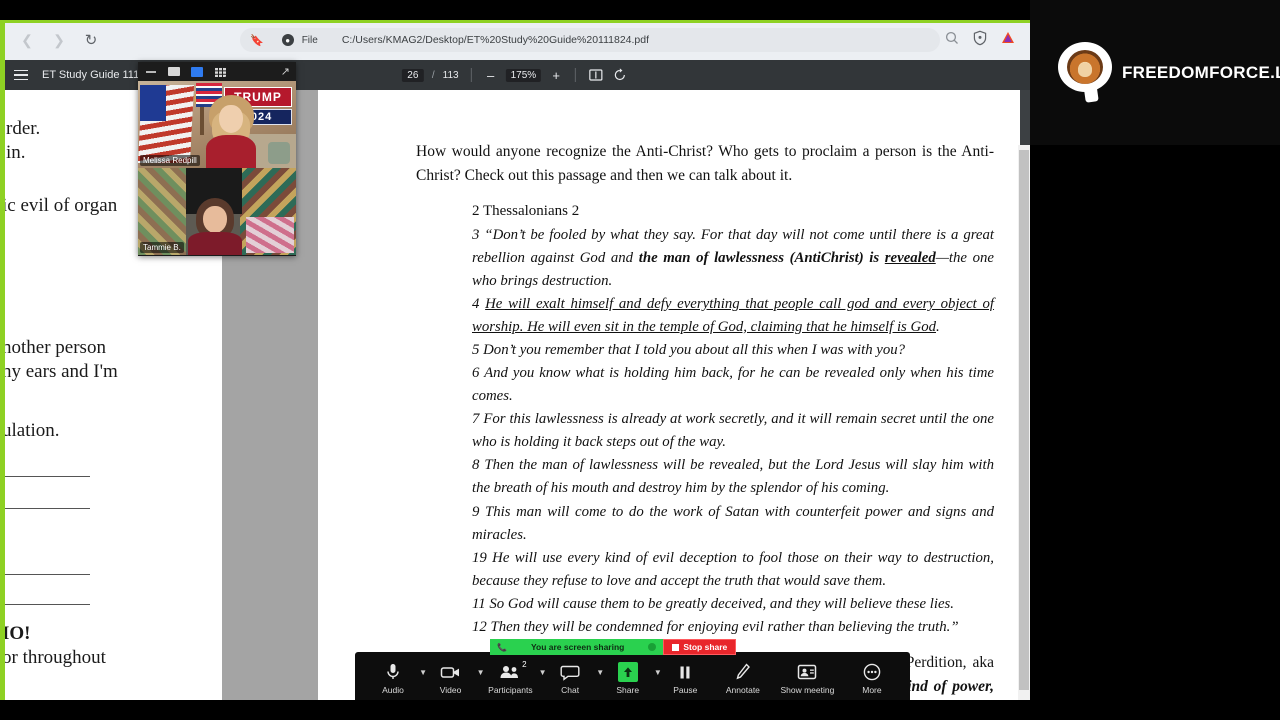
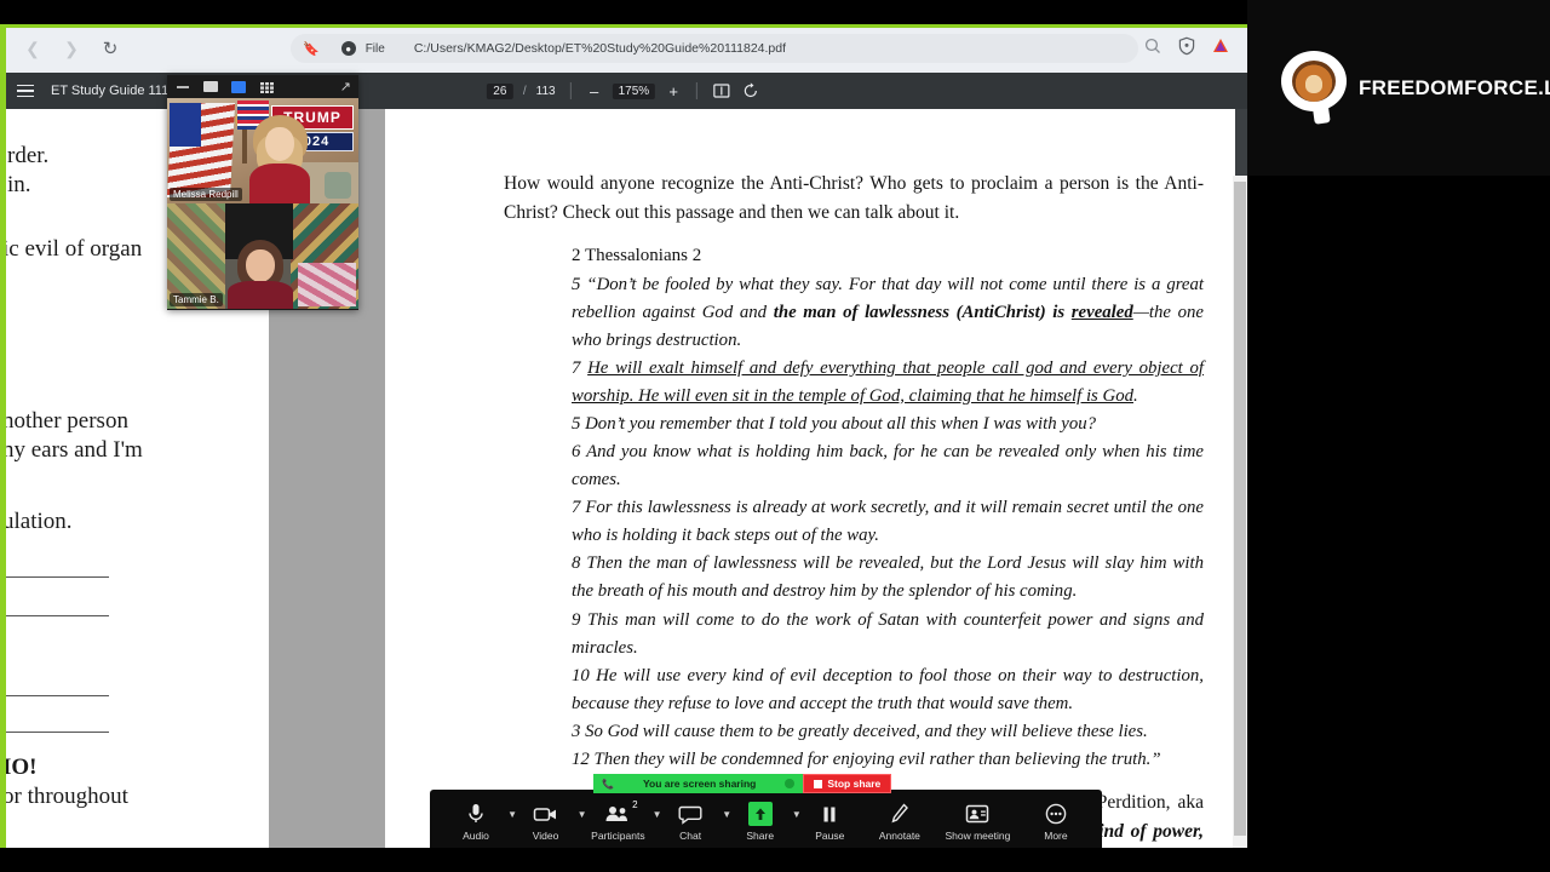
  ❮
  ❯
  ↻
  🔖
  ●
  File
  C:/Users/KMAG2/Desktop/ET%20Study%20Guide%20111824.pdf
  ET Study Guide 111
  26
  /
  113
  –
  175%
  +
  rder.
  in.
  c evil of organ
  nother person
  ny ears and I'm
  ulation.
  IO!
  or throughout
  How would anyone recognize the Anti-Christ? Who gets to proclaim a person is the Anti-Christ? Check out this passage and then we can talk about it.
  2 Thessalonians 2
- 3 “Don’t be fooled by what they say. For that day will not come until there is a great rebellion against God and the man of lawlessness (AntiChrist) is revealed—the one who brings destruction.
+ 5 “Don’t be fooled by what they say. For that day will not come until there is a great rebellion against God and the man of lawlessness (AntiChrist) is revealed—the one who brings destruction.
- 4 He will exalt himself and defy everything that people call god and every object of worship. He will even sit in the temple of God, claiming that he himself is God.
+ 7 He will exalt himself and defy everything that people call god and every object of worship. He will even sit in the temple of God, claiming that he himself is God.
  5 Don’t you remember that I told you about all this when I was with you?
  6 And you know what is holding him back, for he can be revealed only when his time comes.
  7 For this lawlessness is already at work secretly, and it will remain secret until the one who is holding it back steps out of the way.
  8 Then the man of lawlessness will be revealed, but the Lord Jesus will slay him with the breath of his mouth and destroy him by the splendor of his coming.
  9 This man will come to do the work of Satan with counterfeit power and signs and miracles.
- 19 He will use every kind of evil deception to fool those on their way to destruction, because they refuse to love and accept the truth that would save them.
+ 10 He will use every kind of evil deception to fool those on their way to destruction, because they refuse to love and accept the truth that would save them.
- 11 So God will cause them to be greatly deceived, and they will believe these lies.
+ 3 So God will cause them to be greatly deceived, and they will believe these lies.
  12 Then they will be condemned for enjoying evil rather than believing the truth.”
  ↗
  RUMP
  024
  Melissa Redpill
  Tammie B.
  📞
  You are screen sharing
  Stop share
  Audio
  ▼
  Video
  ▼
  2
  Participants
  ▼
  Chat
  ▼
  Share
  ▼
  Pause
  Annotate
  Show meeting
  More
  FREEDOMFORCE.
